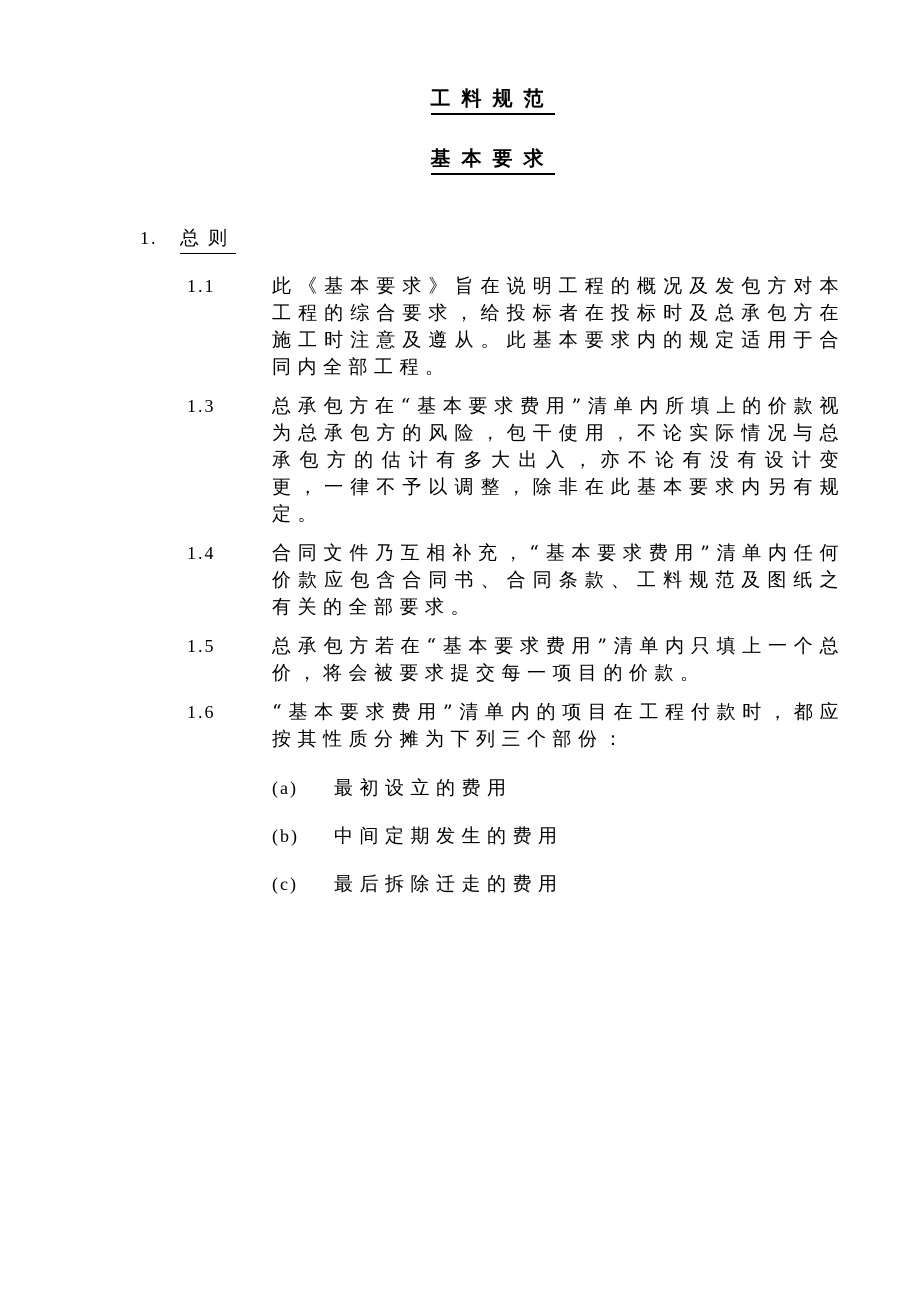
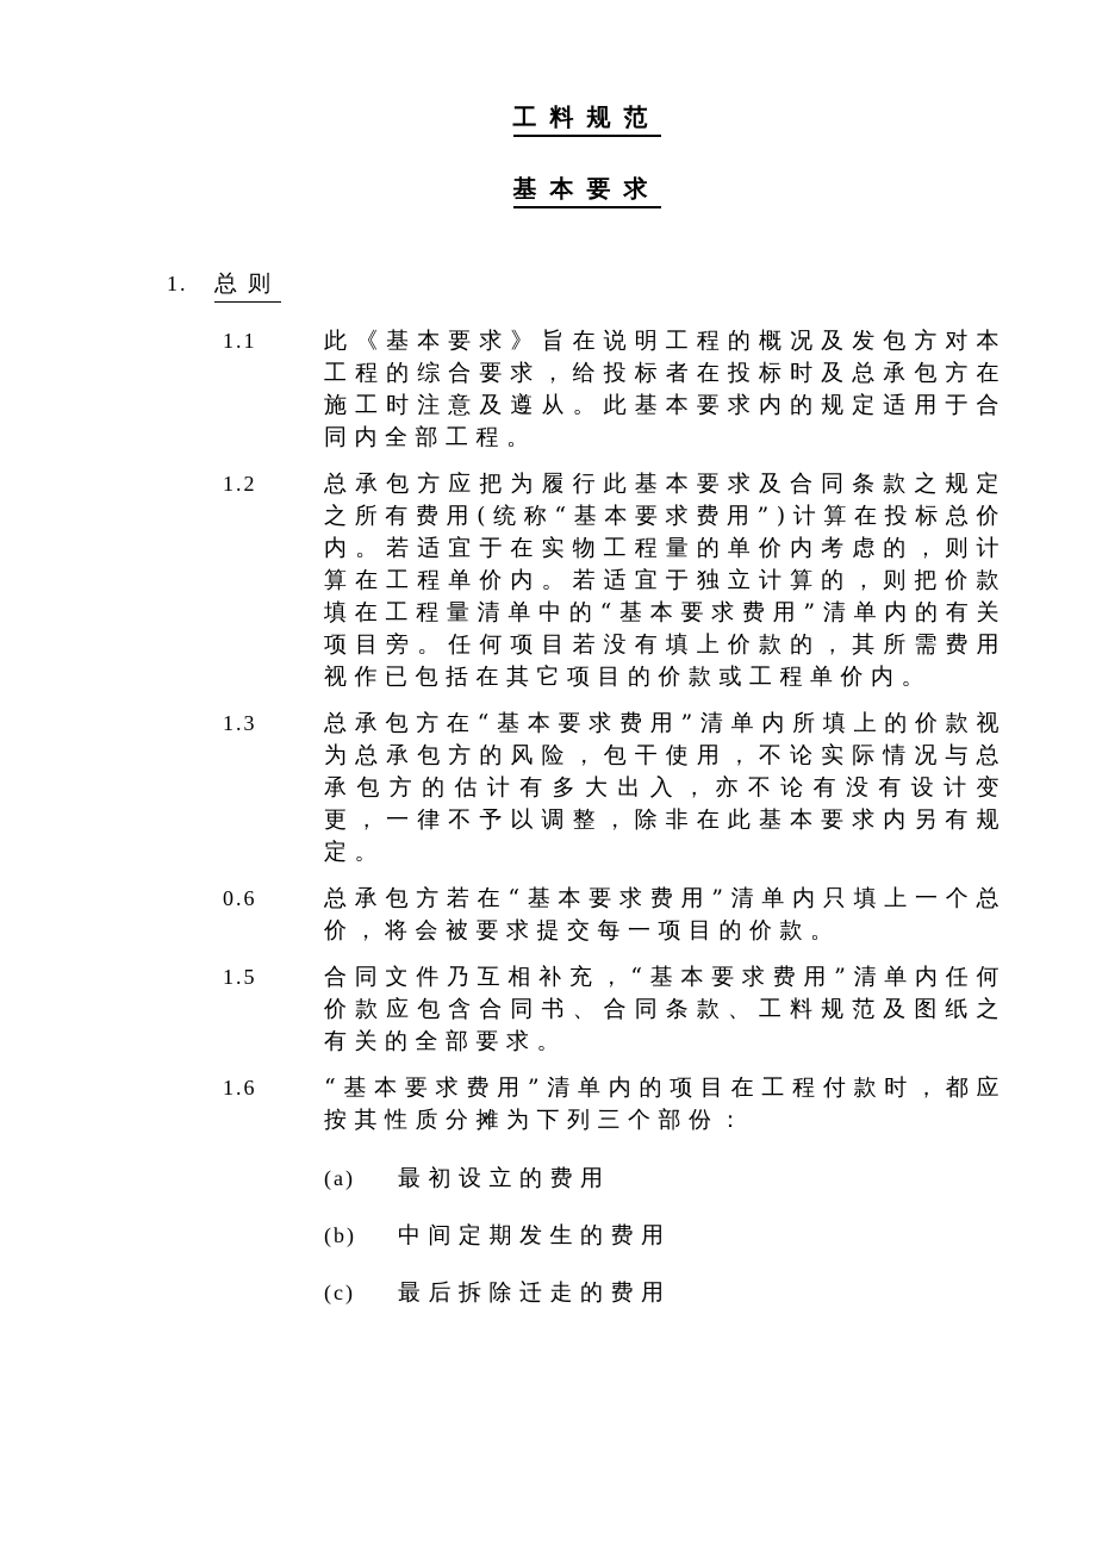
  工料规范
  基本要求
  1.
  总则
  1.1
  此《基本要求》旨在说明工程的概况及发包方对本工程的综合要求，给投标者在投标时及总承包方在施工时注意及遵从。此基本要求内的规定适用于合同内全部工程。
+ 1.2
+ 总承包方应把为履行此基本要求及合同条款之规定之所有费用(统称“基本要求费用”)计算在投标总价内。若适宜于在实物工程量的单价内考虑的，则计算在工程单价内。若适宜于独立计算的，则把价款填在工程量清单中的“基本要求费用”清单内的有关项目旁。任何项目若没有填上价款的，其所需费用视作已包括在其它项目的价款或工程单价内。
  1.3
  总承包方在“基本要求费用”清单内所填上的价款视为总承包方的风险，包干使用，不论实际情况与总承包方的估计有多大出入，亦不论有没有设计变更，一律不予以调整，除非在此基本要求内另有规定。
- 1.4
+ 0.6
- 合同文件乃互相补充，“基本要求费用”清单内任何价款应包含合同书、合同条款、工料规范及图纸之有关的全部要求。
+ 总承包方若在“基本要求费用”清单内只填上一个总价，将会被要求提交每一项目的价款。
  1.5
- 总承包方若在“基本要求费用”清单内只填上一个总价，将会被要求提交每一项目的价款。
+ 合同文件乃互相补充，“基本要求费用”清单内任何价款应包含合同书、合同条款、工料规范及图纸之有关的全部要求。
  1.6
  “基本要求费用”清单内的项目在工程付款时，都应按其性质分摊为下列三个部份：
  (a)
  最初设立的费用
  (b)
  中间定期发生的费用
  (c)
  最后拆除迁走的费用
